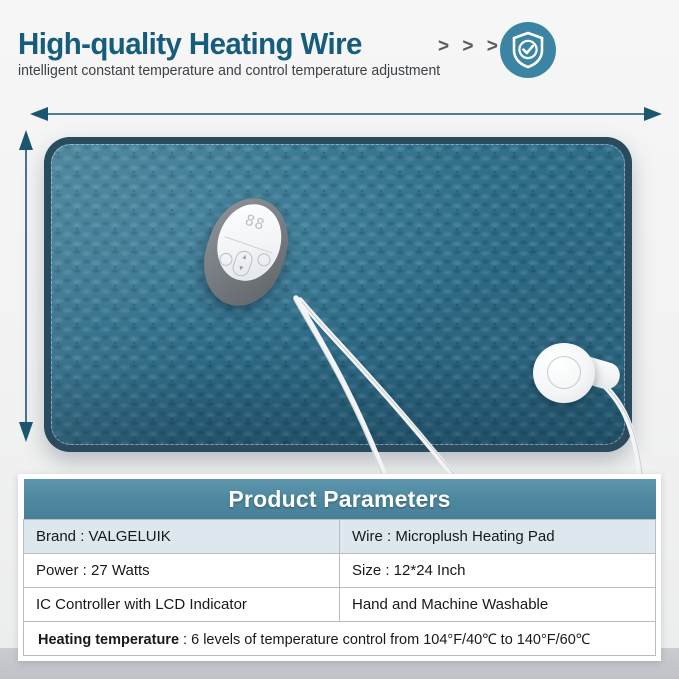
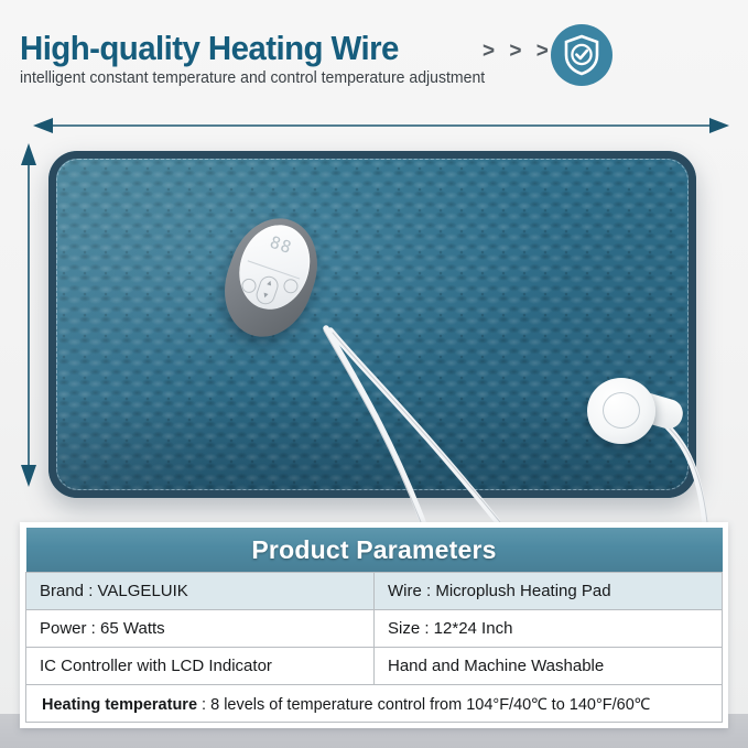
  High-quality Heating Wire
  intelligent constant temperature and control temperature adjustment
  > > >
  Product Parameters
  Brand : VALGELUIK	Wire : Microplush Heating Pad
- Power : 27 Watts	Size : 12*24 Inch
+ Power : 65 Watts	Size : 12*24 Inch
  IC Controller with LCD Indicator	Hand and Machine Washable
- Heating temperature : 6 levels of temperature control from 104°F/40℃ to 140°F/60℃
+ Heating temperature : 8 levels of temperature control from 104°F/40℃ to 140°F/60℃
